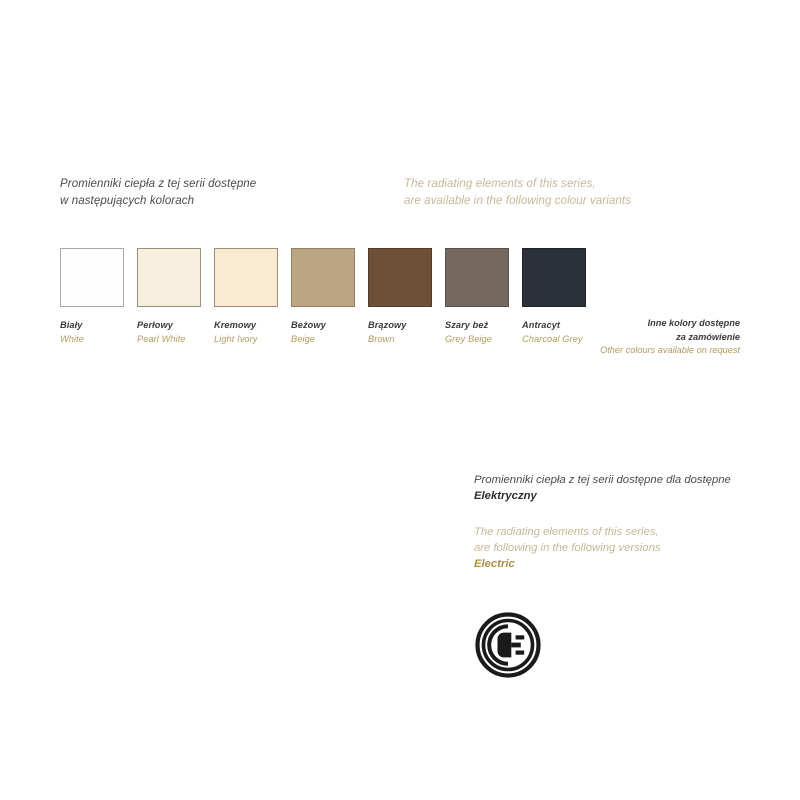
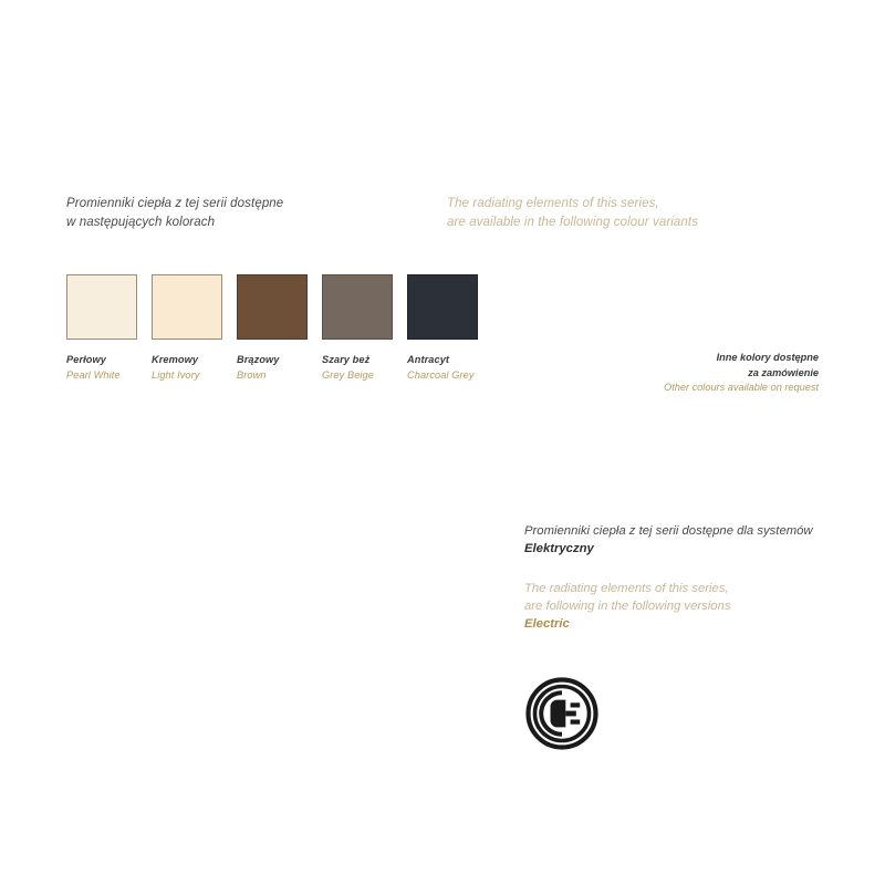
  Promienniki ciepła z tej serii dostępne
  w następujących kolorach
  The radiating elements of this series,
  are available in the following colour variants
- Biały
- White
  Perłowy
  Pearl White
  Kremowy
  Light Ivory
- Beżowy
- Beige
  Brązowy
  Brown
  Szary beż
  Grey Beige
  Antracyt
  Charcoal Grey
  Inne kolory dostępne
  za zamówienie
  Other colours available on request
- Promienniki ciepła z tej serii dostępne dla dostępne
+ Promienniki ciepła z tej serii dostępne dla systemów
  Elektryczny
  The radiating elements of this series,
  are following in the following versions
  Electric
